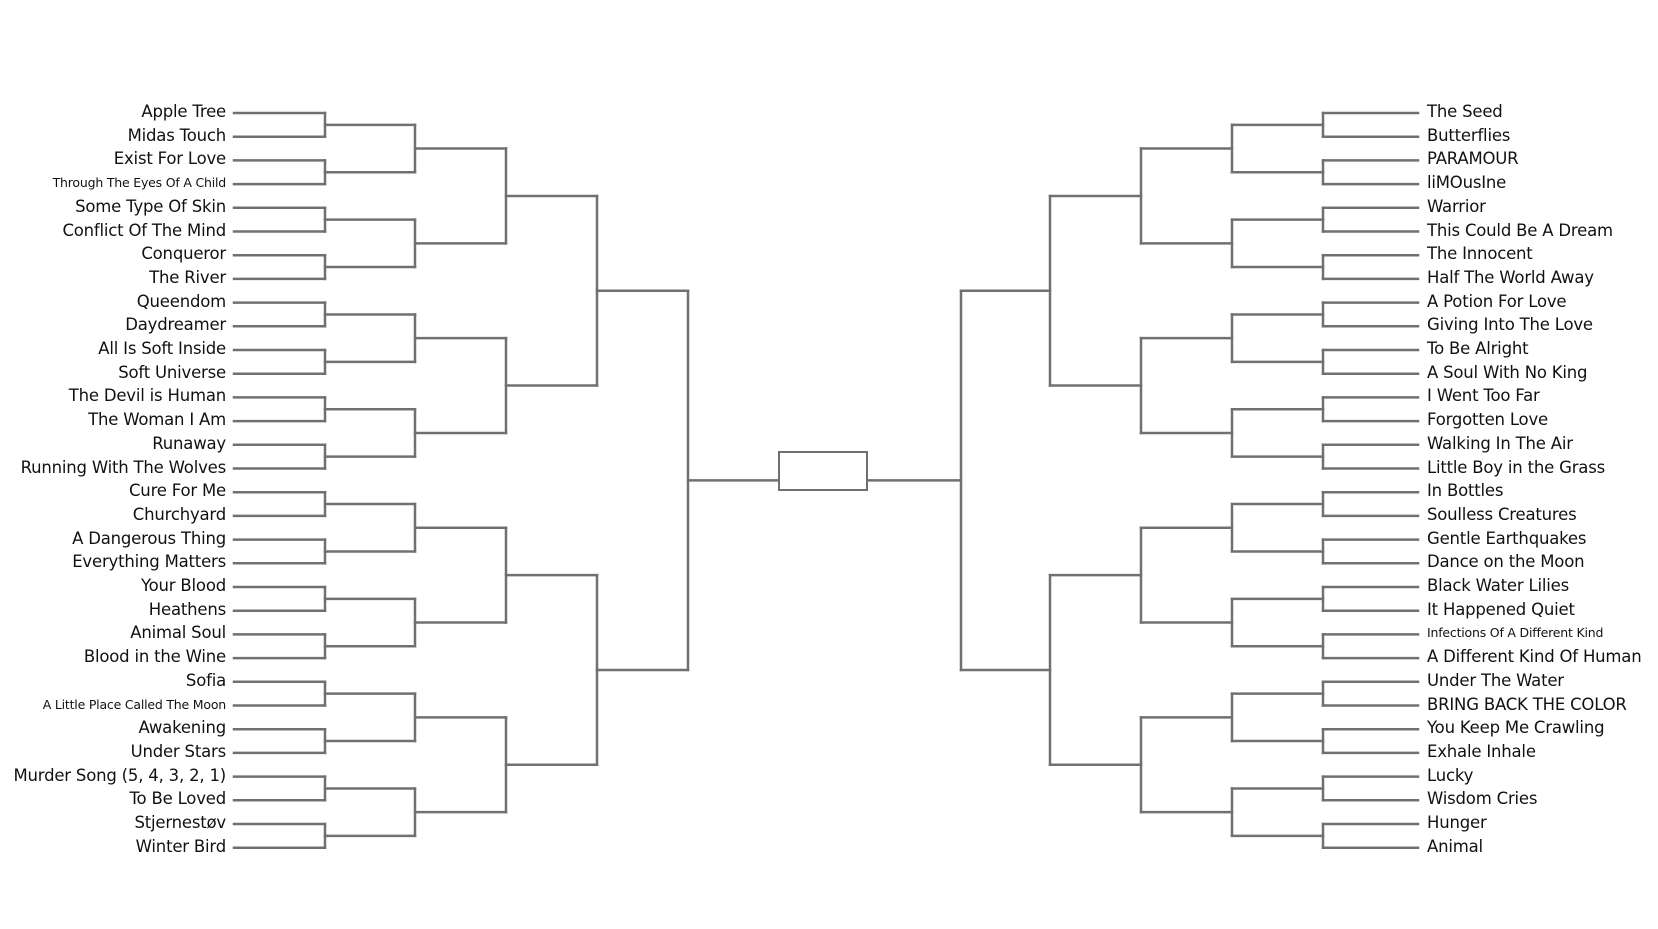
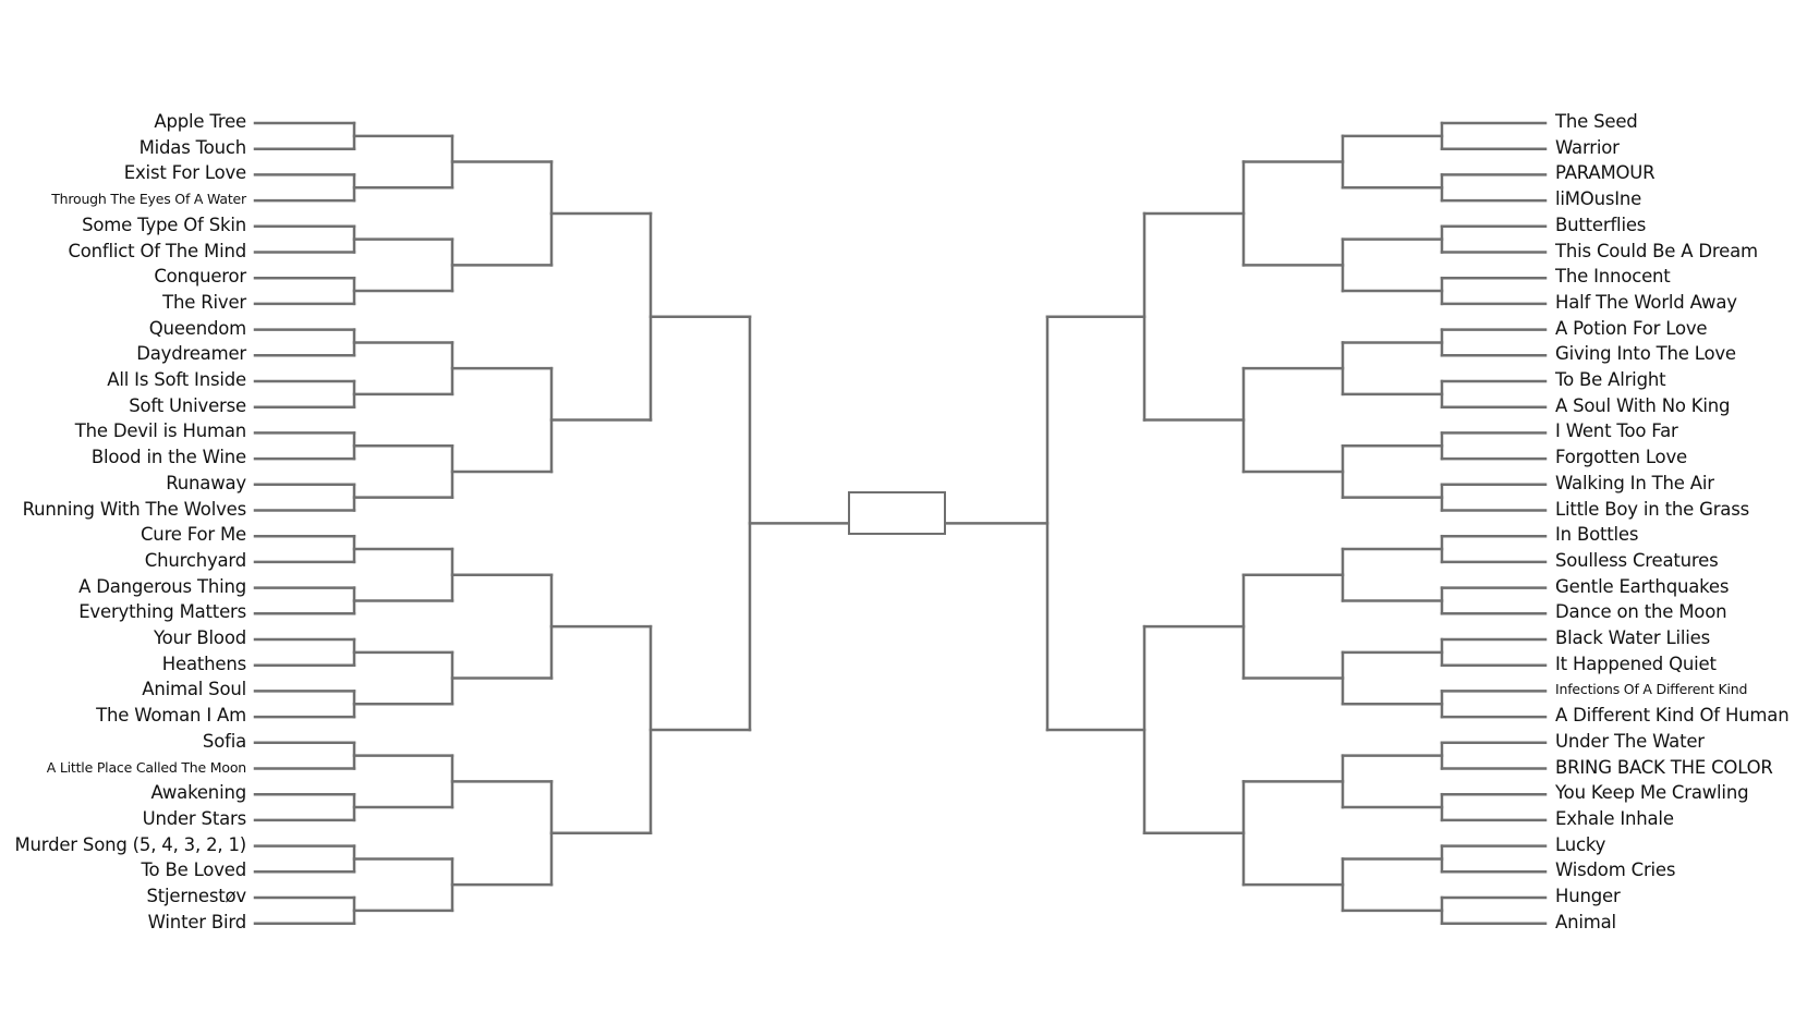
  Apple Tree
  Midas Touch
  Exist For Love
- Through The Eyes Of A Child
+ Through The Eyes Of A Water
  Some Type Of Skin
  Conflict Of The Mind
  Conqueror
  The River
  Queendom
  Daydreamer
  All Is Soft Inside
  Soft Universe
  The Devil is Human
- The Woman I Am
+ Blood in the Wine
  Runaway
  Running With The Wolves
  Cure For Me
  Churchyard
  A Dangerous Thing
  Everything Matters
  Your Blood
  Heathens
  Animal Soul
- Blood in the Wine
+ The Woman I Am
  Sofia
  A Little Place Called The Moon
  Awakening
  Under Stars
  Murder Song (5, 4, 3, 2, 1)
  To Be Loved
  Stjernestøv
  Winter Bird
  The Seed
- Butterflies
+ Warrior
  PARAMOUR
  liMOusIne
- Warrior
+ Butterflies
  This Could Be A Dream
  The Innocent
  Half The World Away
  A Potion For Love
  Giving Into The Love
  To Be Alright
  A Soul With No King
  I Went Too Far
  Forgotten Love
  Walking In The Air
  Little Boy in the Grass
  In Bottles
  Soulless Creatures
  Gentle Earthquakes
  Dance on the Moon
  Black Water Lilies
  It Happened Quiet
  Infections Of A Different Kind
  A Different Kind Of Human
  Under The Water
  BRING BACK THE COLOR
  You Keep Me Crawling
  Exhale Inhale
  Lucky
  Wisdom Cries
  Hunger
  Animal
